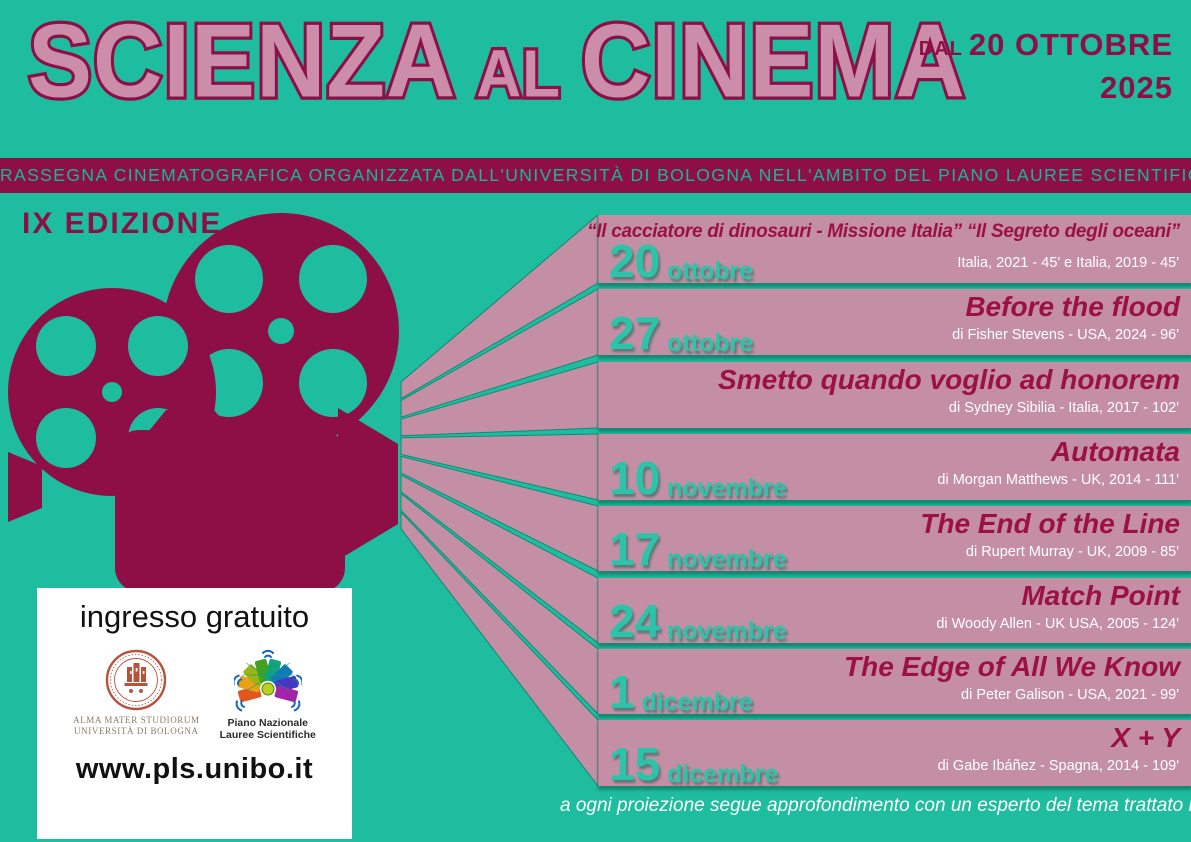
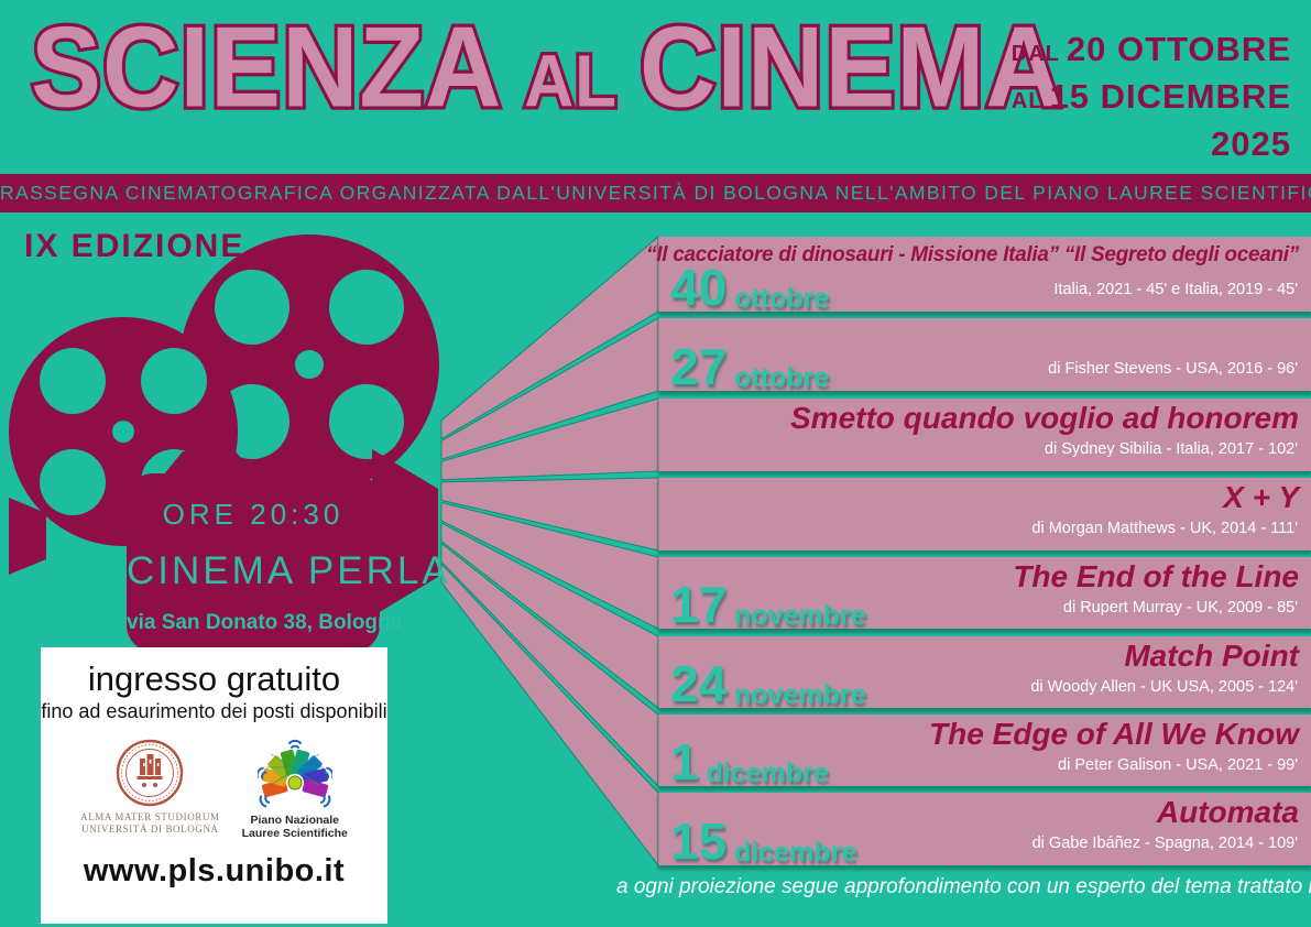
  SCIENZA
  AL
  CINEMA
  DAL 20 OTTOBRE
+ AL 15 DICEMBRE
  2025
  RASSEGNA CINEMATOGRAFICA ORGANIZZATA DALL'UNIVERSITÀ DI BOLOGNA NELL'AMBITO DEL PIANO LAUREE SCIENTIFI
  IX EDIZIONE
+ ORE 20:30
+ CINEMA PERLA
+ via San Donato 38, Bologna
  “Il cacciatore di dinosauri - Missione Italia” “Il Segreto degli oceani”
  Italia, 2021 - 45' e Italia, 2019 - 45'
- 20 ottobre
+ 40 ottobre
- Before the flood
- di Fisher Stevens - USA, 2024 - 96'
+ di Fisher Stevens - USA, 2016 - 96'
  27 ottobre
  Smetto quando voglio ad honorem
  di Sydney Sibilia - Italia, 2017 - 102'
- Automata
+ X + Y
  di Morgan Matthews - UK, 2014 - 111'
- 10 novembre
  The End of the Line
  di Rupert Murray - UK, 2009 - 85'
  17 novembre
  Match Point
  di Woody Allen - UK USA, 2005 - 124'
  24 novembre
  The Edge of All We Know
  di Peter Galison - USA, 2021 - 99'
  1 dicembre
- X + Y
+ Automata
  di Gabe Ibáñez - Spagna, 2014 - 109'
  15 dicembre
  ingresso gratuito
+ fino ad esaurimento dei posti disponibili
  ALMA MATER STUDIORUM
  UNIVERSITÀ DI BOLOGNA
  Piano Nazionale
  Lauree Scientifiche
  www.pls.unibo.it
  a ogni proiezione segue approfondimento con un esperto del tema trattato
